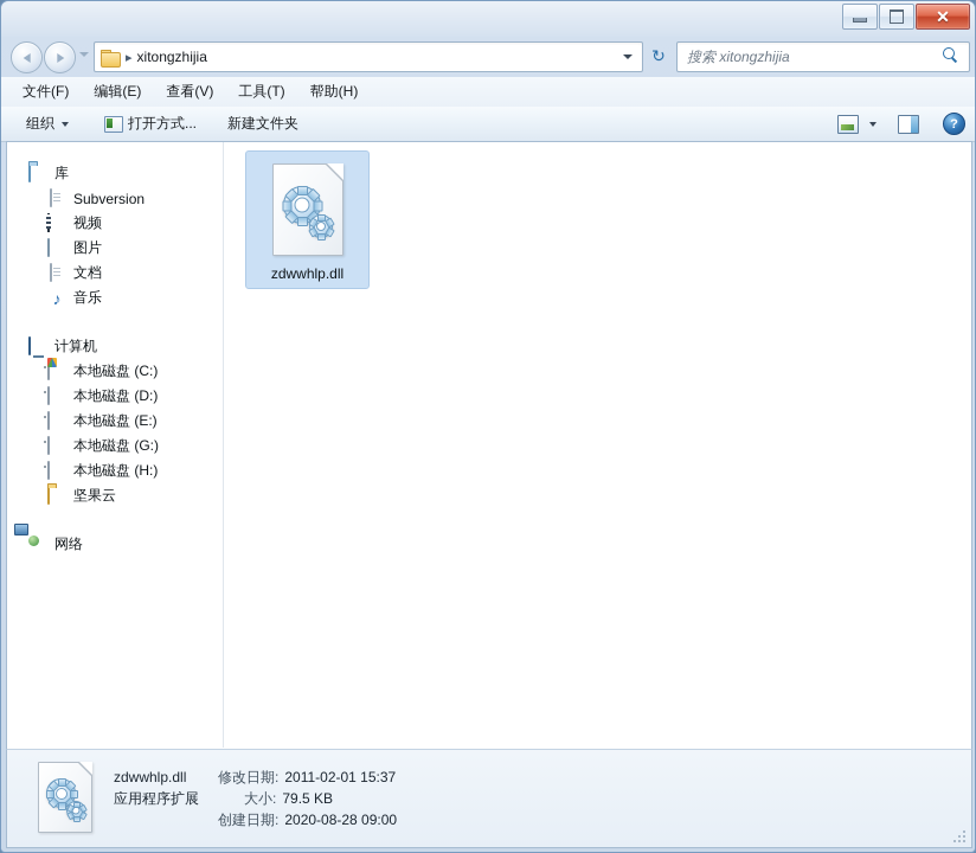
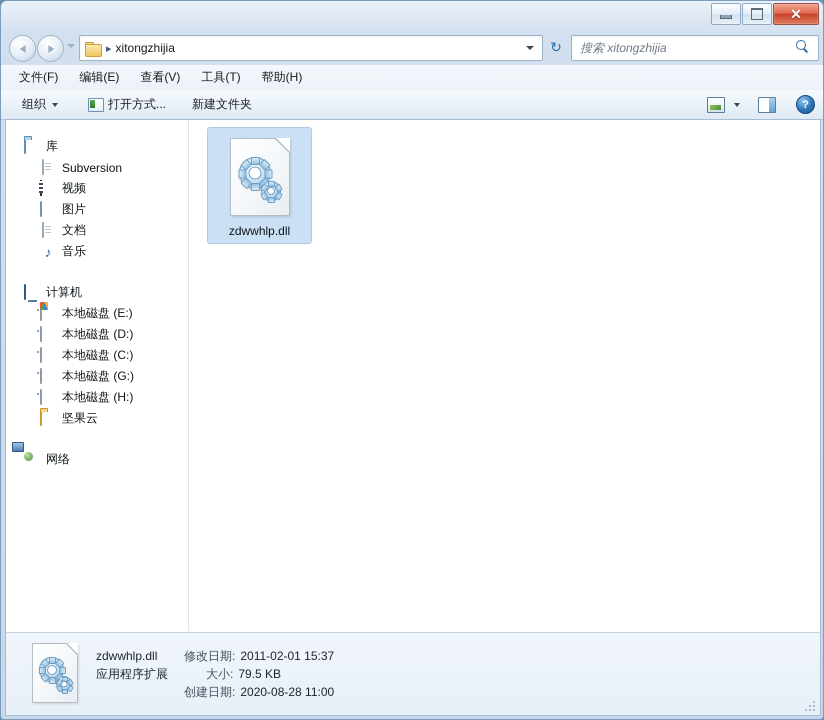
  ✕
  ▸
  xitongzhijia
  ↻
  搜索 xitongzhijia
  文件(F)
  编辑(E)
  查看(V)
  工具(T)
  帮助(H)
  组织
  打开方式...
  新建文件夹
  ?
  库
  Subversion
  视频
  图片
  文档
  ♪
  音乐
  计算机
- 本地磁盘 (C:)
+ 本地磁盘 (E:)
  本地磁盘 (D:)
- 本地磁盘 (E:)
+ 本地磁盘 (C:)
  本地磁盘 (G:)
  本地磁盘 (H:)
  坚果云
  网络
  zdwwhlp.dll
  zdwwhlp.dll
  修改日期:
  2011-02-01 15:37
  应用程序扩展
  大小:
  79.5 KB
  创建日期:
- 2020-08-28 09:00
+ 2020-08-28 11:00
